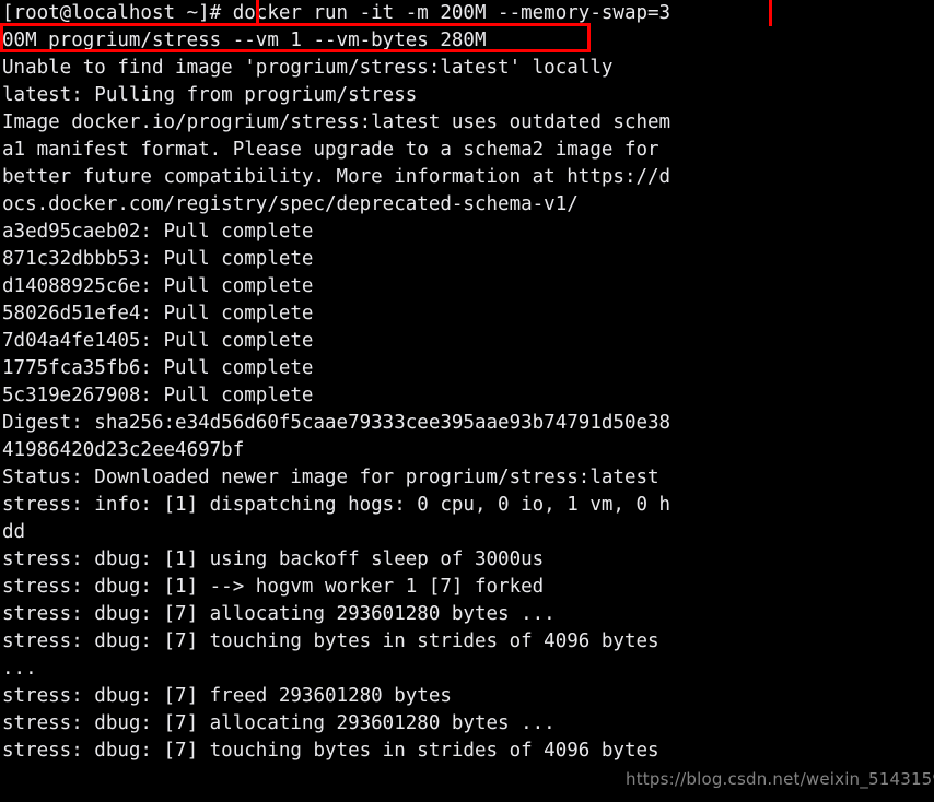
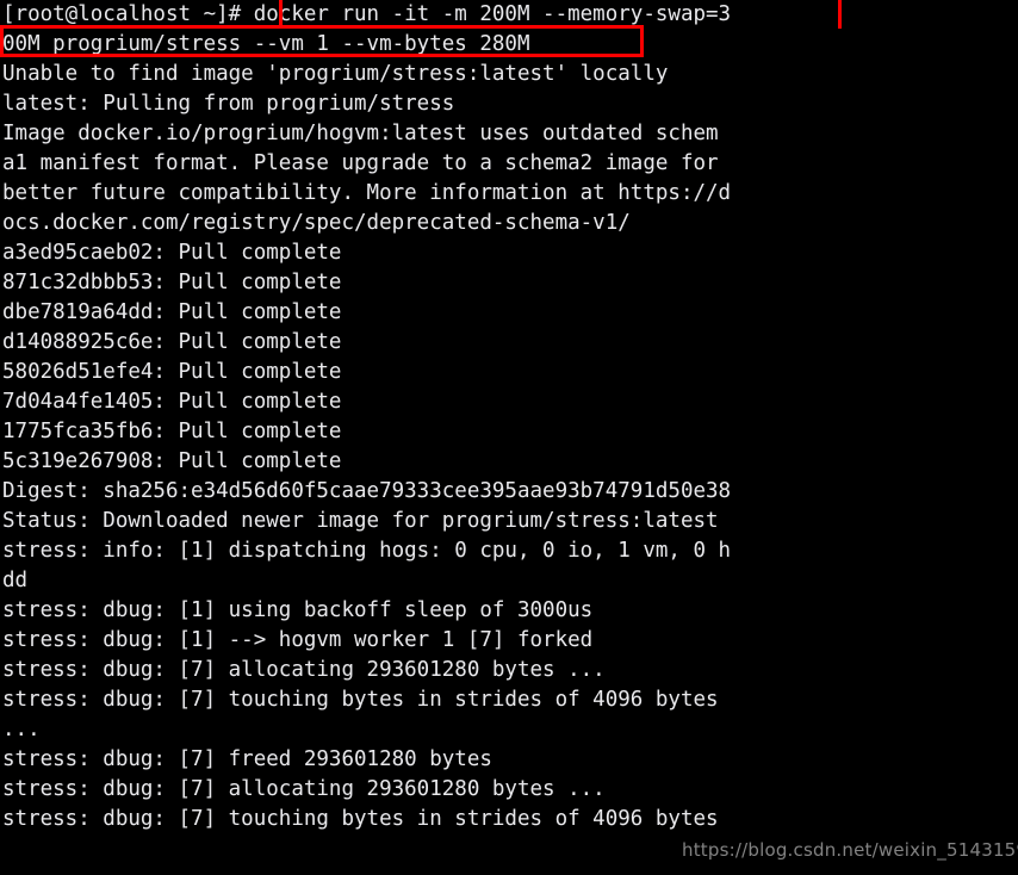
  [root@localhost ~]# docker run -it -m 200M --memory-swap=3
  00M progrium/stress --vm 1 --vm-bytes 280M
  Unable to find image 'progrium/stress:latest' locally
  latest: Pulling from progrium/stress
- Image docker.io/progrium/stress:latest uses outdated schem
+ Image docker.io/progrium/hogvm:latest uses outdated schem
  a1 manifest format. Please upgrade to a schema2 image for
  better future compatibility. More information at https://d
  ocs.docker.com/registry/spec/deprecated-schema-v1/
  a3ed95caeb02: Pull complete
  871c32dbbb53: Pull complete
+ dbe7819a64dd: Pull complete
  d14088925c6e: Pull complete
  58026d51efe4: Pull complete
  7d04a4fe1405: Pull complete
  1775fca35fb6: Pull complete
  5c319e267908: Pull complete
  Digest: sha256:e34d56d60f5caae79333cee395aae93b74791d50e38
- 41986420d23c2ee4697bf
  Status: Downloaded newer image for progrium/stress:latest
  stress: info: [1] dispatching hogs: 0 cpu, 0 io, 1 vm, 0 h
  dd
  stress: dbug: [1] using backoff sleep of 3000us
  stress: dbug: [1] --> hogvm worker 1 [7] forked
  stress: dbug: [7] allocating 293601280 bytes ...
  stress: dbug: [7] touching bytes in strides of 4096 bytes
  ...
  stress: dbug: [7] freed 293601280 bytes
  stress: dbug: [7] allocating 293601280 bytes ...
  stress: dbug: [7] touching bytes in strides of 4096 bytes
  https://blog.csdn.net/weixin_514315
